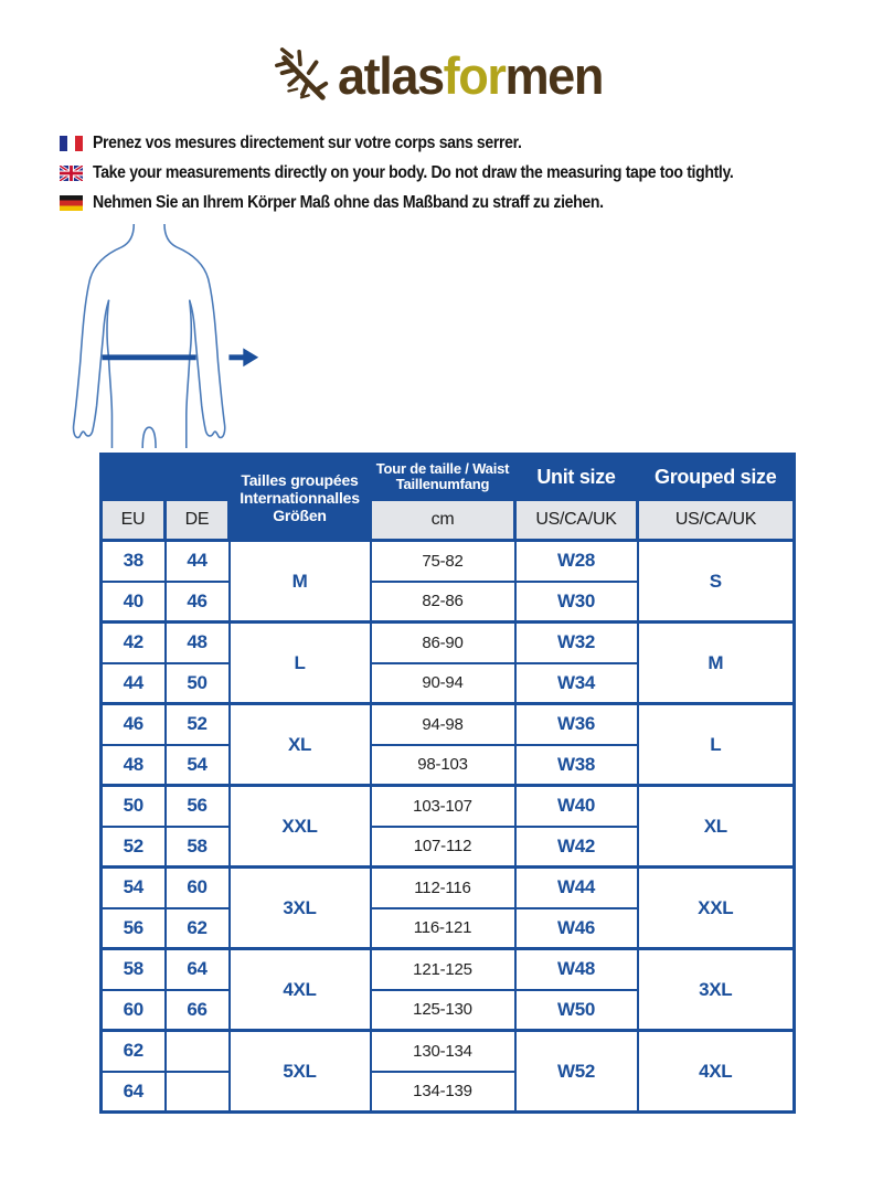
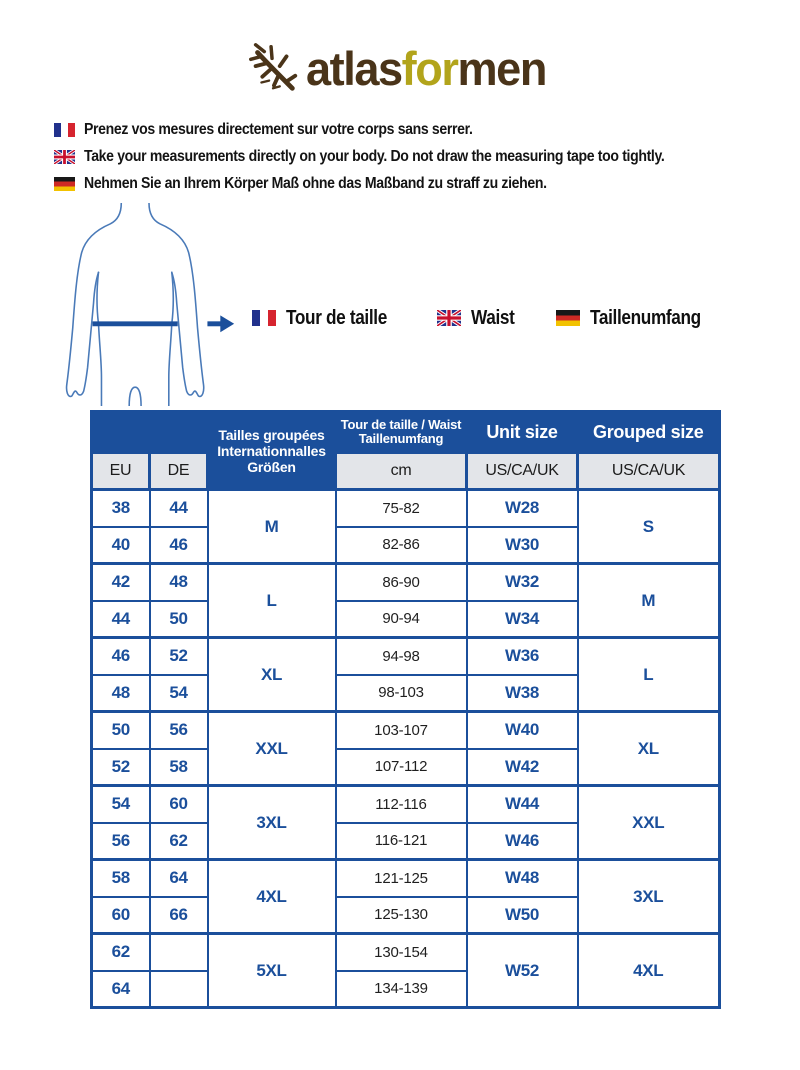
  atlasformen
  Prenez vos mesures directement sur votre corps sans serrer.
  Take your measurements directly on your body. Do not draw the measuring tape too tightly.
  Nehmen Sie an Ihrem Körper Maß ohne das Maßband zu straff zu ziehen.
+ Tour de taille
+ Waist
+ Taillenumfang
  	Tailles groupées Internationnalles Größen	Tour de taille / Waist Taillenumfang	Unit size	Grouped size
  EU	DE	cm	US/CA/UK	US/CA/UK
  38	44	M	75-82	W28	S
  40	46	82-86	W30
  42	48	L	86-90	W32	M
  44	50	90-94	W34
  46	52	XL	94-98	W36	L
  48	54	98-103	W38
  50	56	XXL	103-107	W40	XL
  52	58	107-112	W42
  54	60	3XL	112-116	W44	XXL
  56	62	116-121	W46
  58	64	4XL	121-125	W48	3XL
  60	66	125-130	W50
- 62		5XL	130-134	W52	4XL
+ 62		5XL	130-154	W52	4XL
  64		134-139
